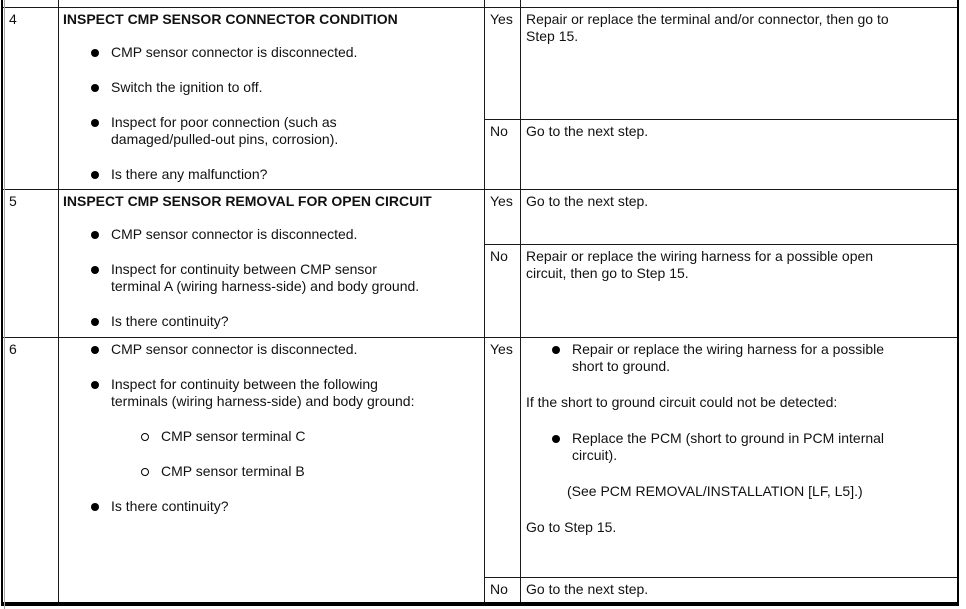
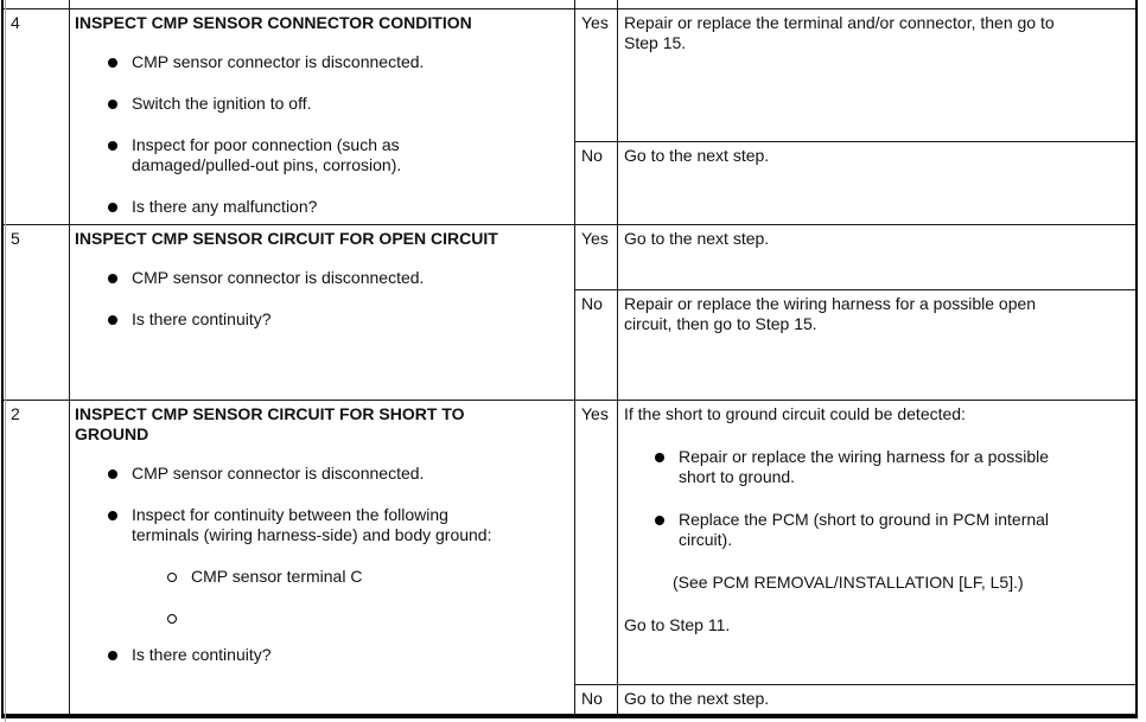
  4
  INSPECT CMP SENSOR CONNECTOR CONDITION
  CMP sensor connector is disconnected.
  Switch the ignition to off.
  Inspect for poor connection (such as
  damaged/pulled-out pins, corrosion).
  Is there any malfunction?
  Yes
  Repair or replace the terminal and/or connector, then go to
  Step 15.
  No
  Go to the next step.
  5
- INSPECT CMP SENSOR REMOVAL FOR OPEN CIRCUIT
+ INSPECT CMP SENSOR CIRCUIT FOR OPEN CIRCUIT
  CMP sensor connector is disconnected.
- Inspect for continuity between CMP sensor
- terminal A (wiring harness-side) and body ground.
  Is there continuity?
  Yes
  Go to the next step.
  No
  Repair or replace the wiring harness for a possible open
  circuit, then go to Step 15.
- 6
+ 2
+ INSPECT CMP SENSOR CIRCUIT FOR SHORT TO
+ GROUND
  CMP sensor connector is disconnected.
  Inspect for continuity between the following
  terminals (wiring harness-side) and body ground:
  CMP sensor terminal C
- CMP sensor terminal B
  Is there continuity?
  Yes
+ If the short to ground circuit could be detected:
  Repair or replace the wiring harness for a possible
  short to ground.
- If the short to ground circuit could not be detected:
  Replace the PCM (short to ground in PCM internal
  circuit).
  (See PCM REMOVAL/INSTALLATION [LF, L5].)
- Go to Step 15.
+ Go to Step 11.
  No
  Go to the next step.
